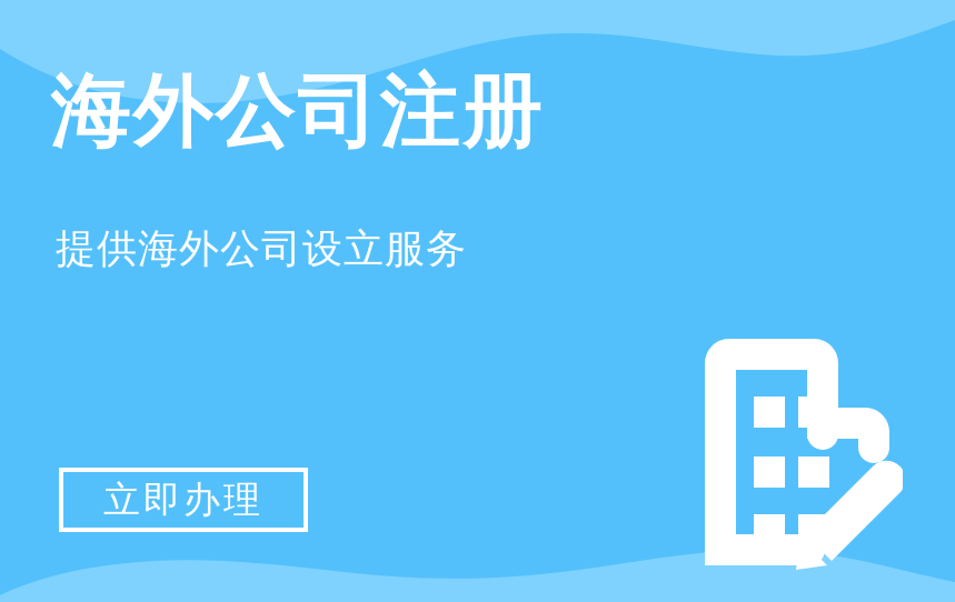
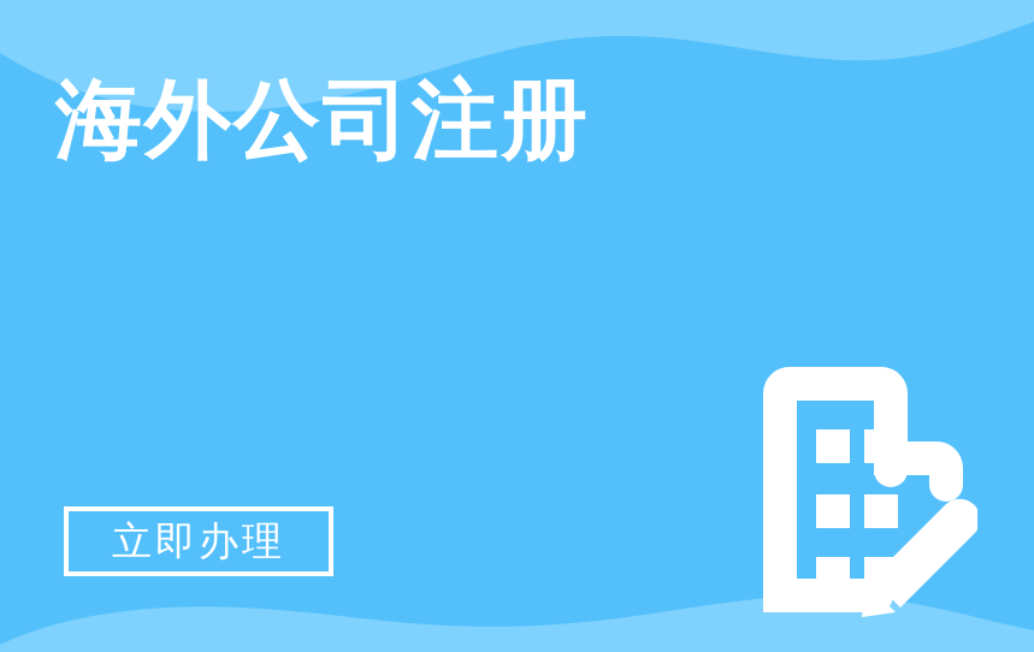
  海外公司注册
- 提供海外公司设立服务
  立即办理
